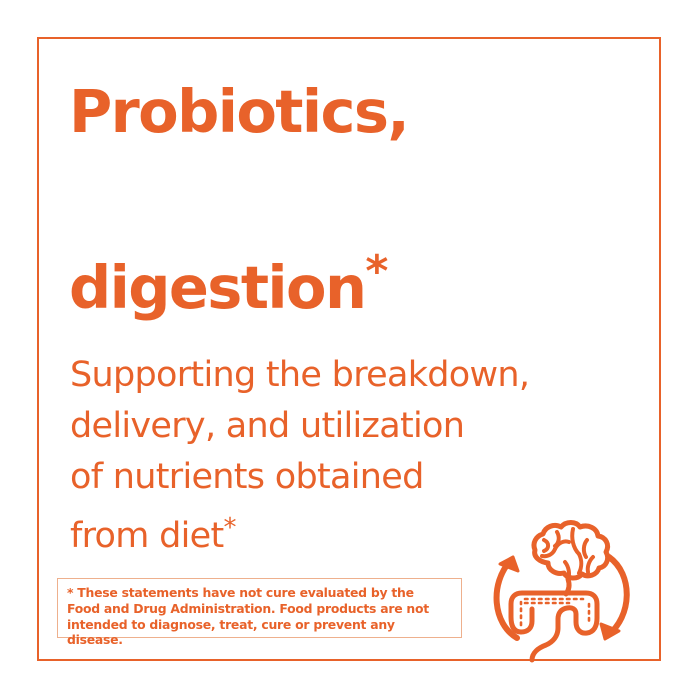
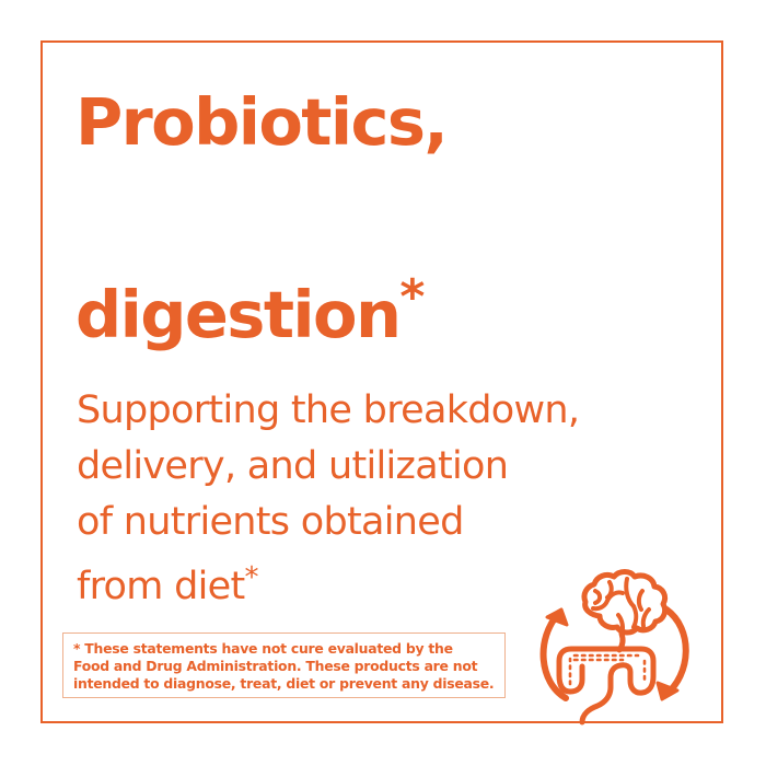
  Probiotics,
  digestion*
  Supporting the breakdown,
  delivery, and utilization
  of nutrients obtained
  from diet*
  * These statements have not cure evaluated by the
- Food and Drug Administration. Food products are not
+ Food and Drug Administration. These products are not
- intended to diagnose, treat, cure or prevent any disease.
+ intended to diagnose, treat, diet or prevent any disease.
